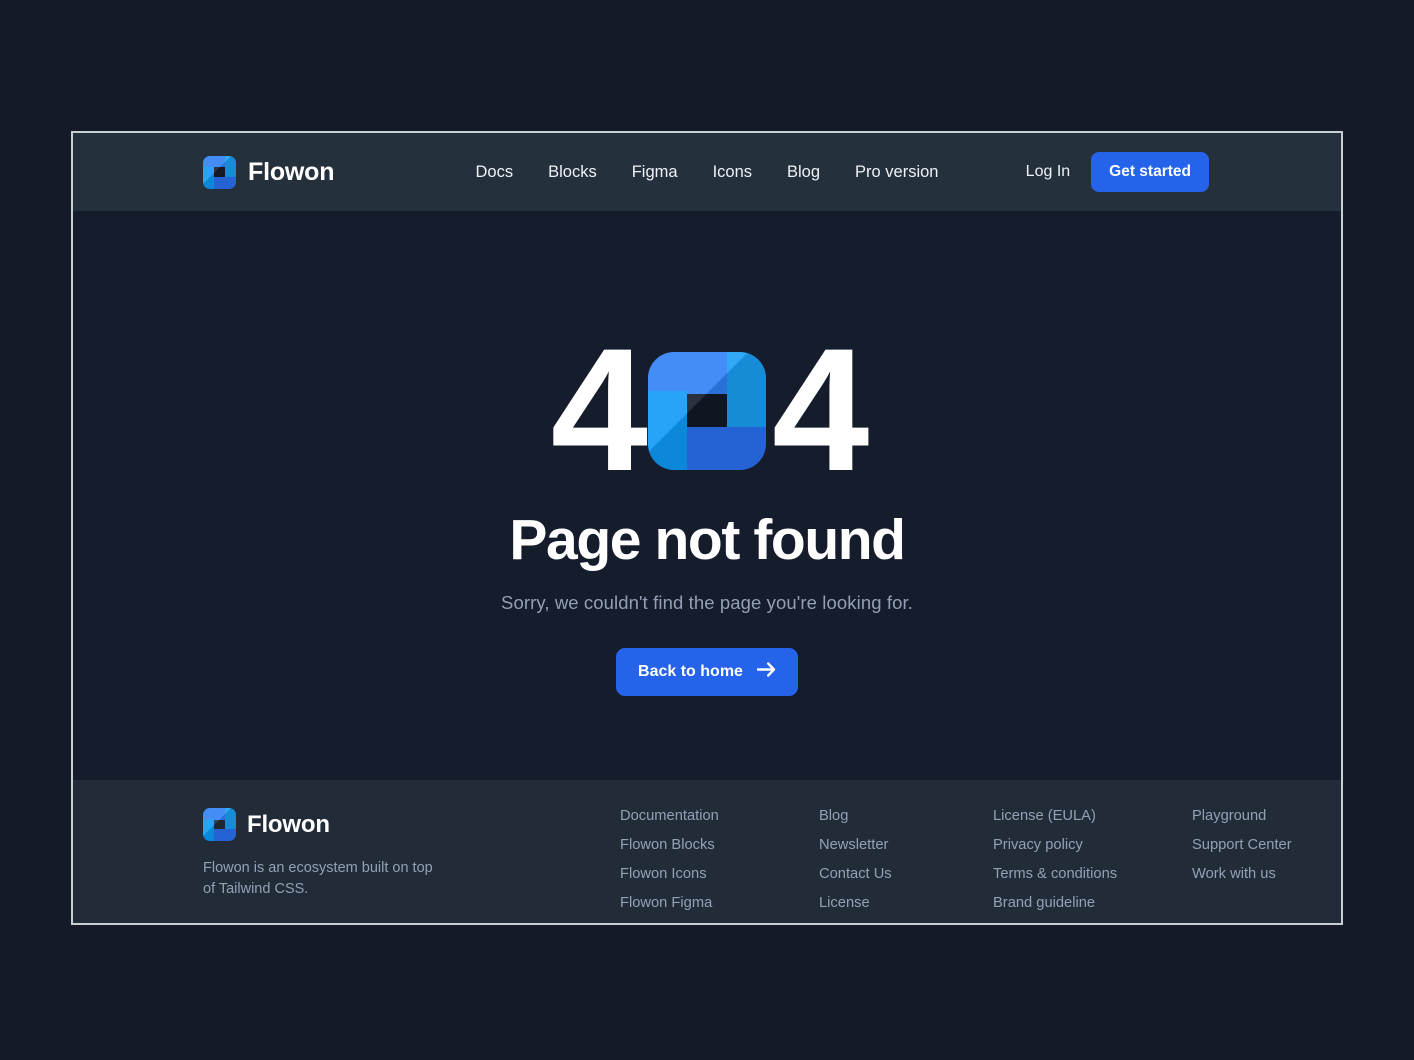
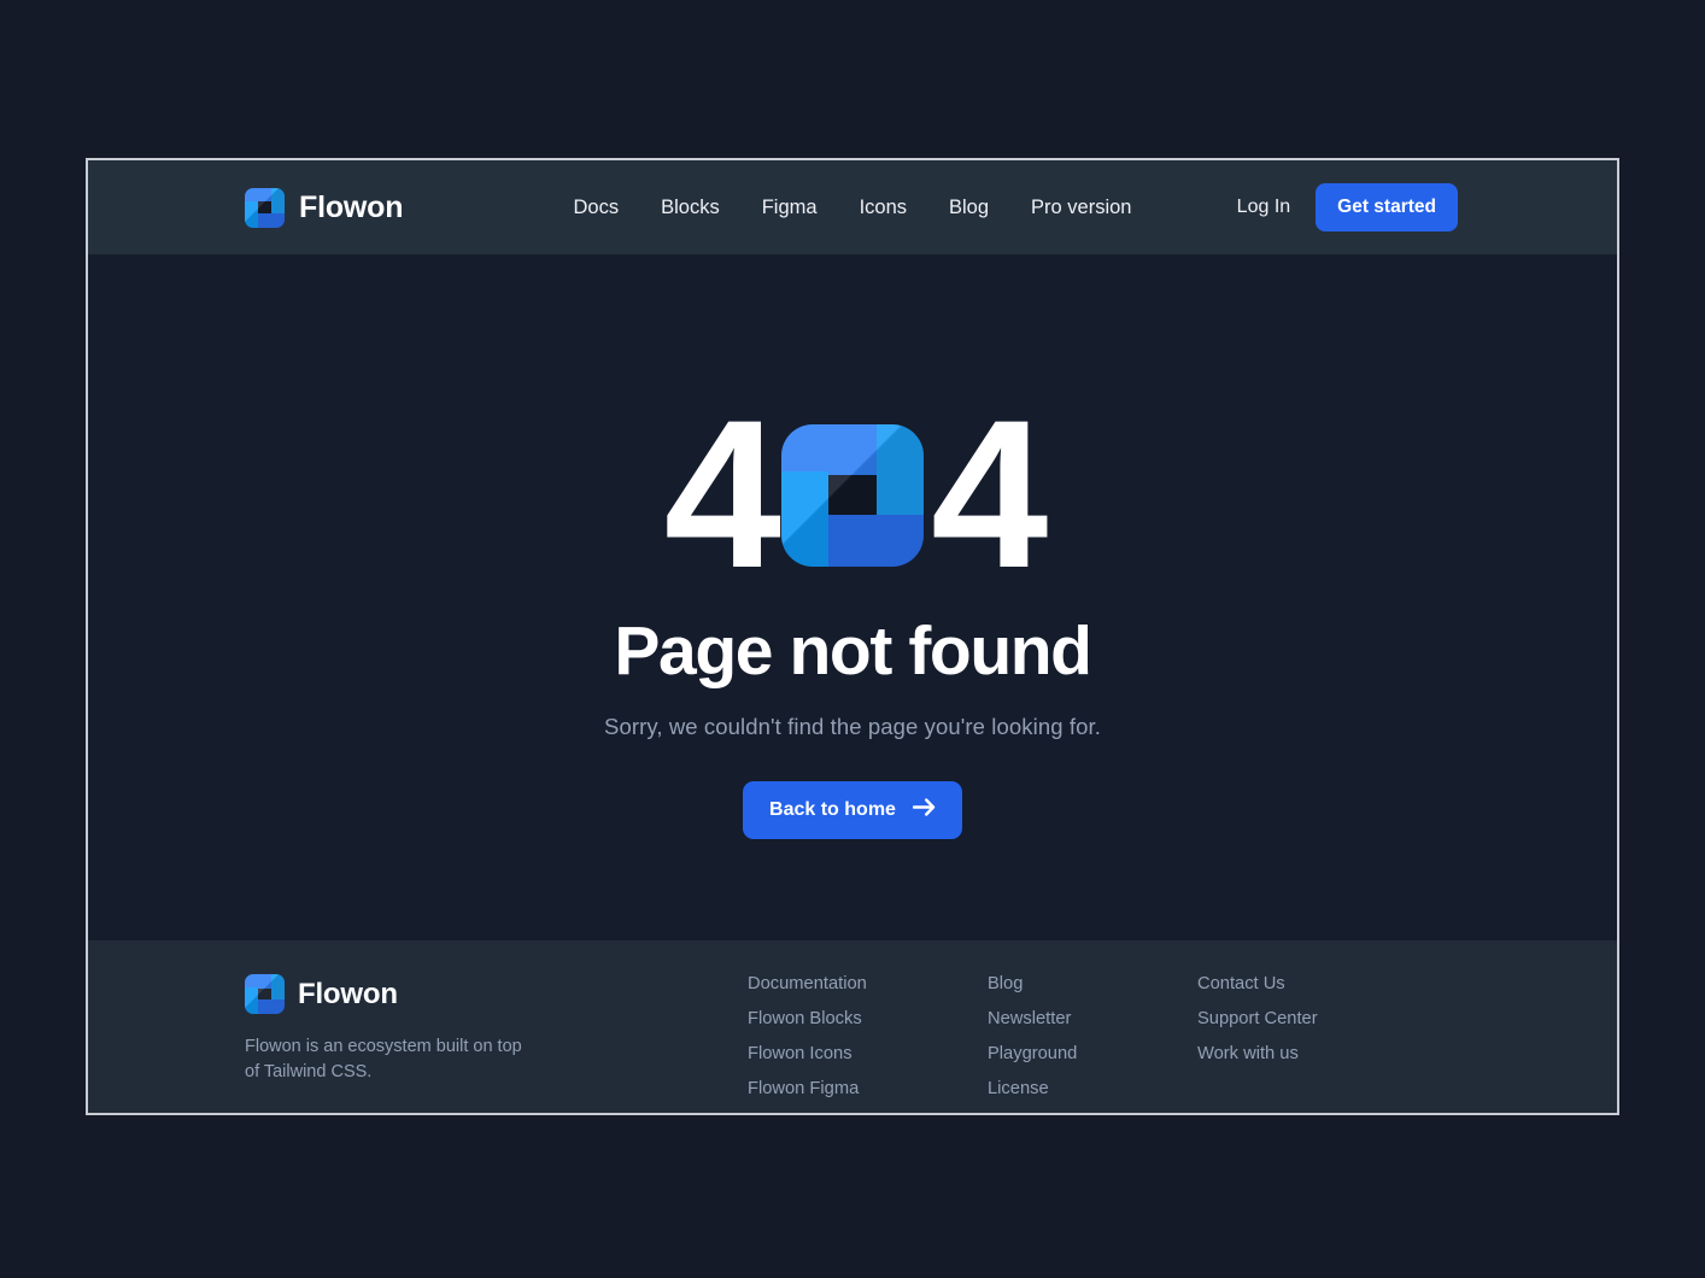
  Flowon
  Docs
  Blocks
  Figma
  Icons
  Blog
  Pro version
  Log In
  Get started
  4
  4
  Page not found
  Sorry, we couldn't find the page you're looking for.
  Back to home
  Flowon
  Flowon is an ecosystem built on top of Tailwind CSS.
  Documentation
  Flowon Blocks
  Flowon Icons
  Flowon Figma
  Blog
  Newsletter
- Contact Us
+ Playground
  License
- License (EULA)
- Privacy policy
- Terms & conditions
- Brand guideline
- Playground
+ Contact Us
  Support Center
  Work with us
